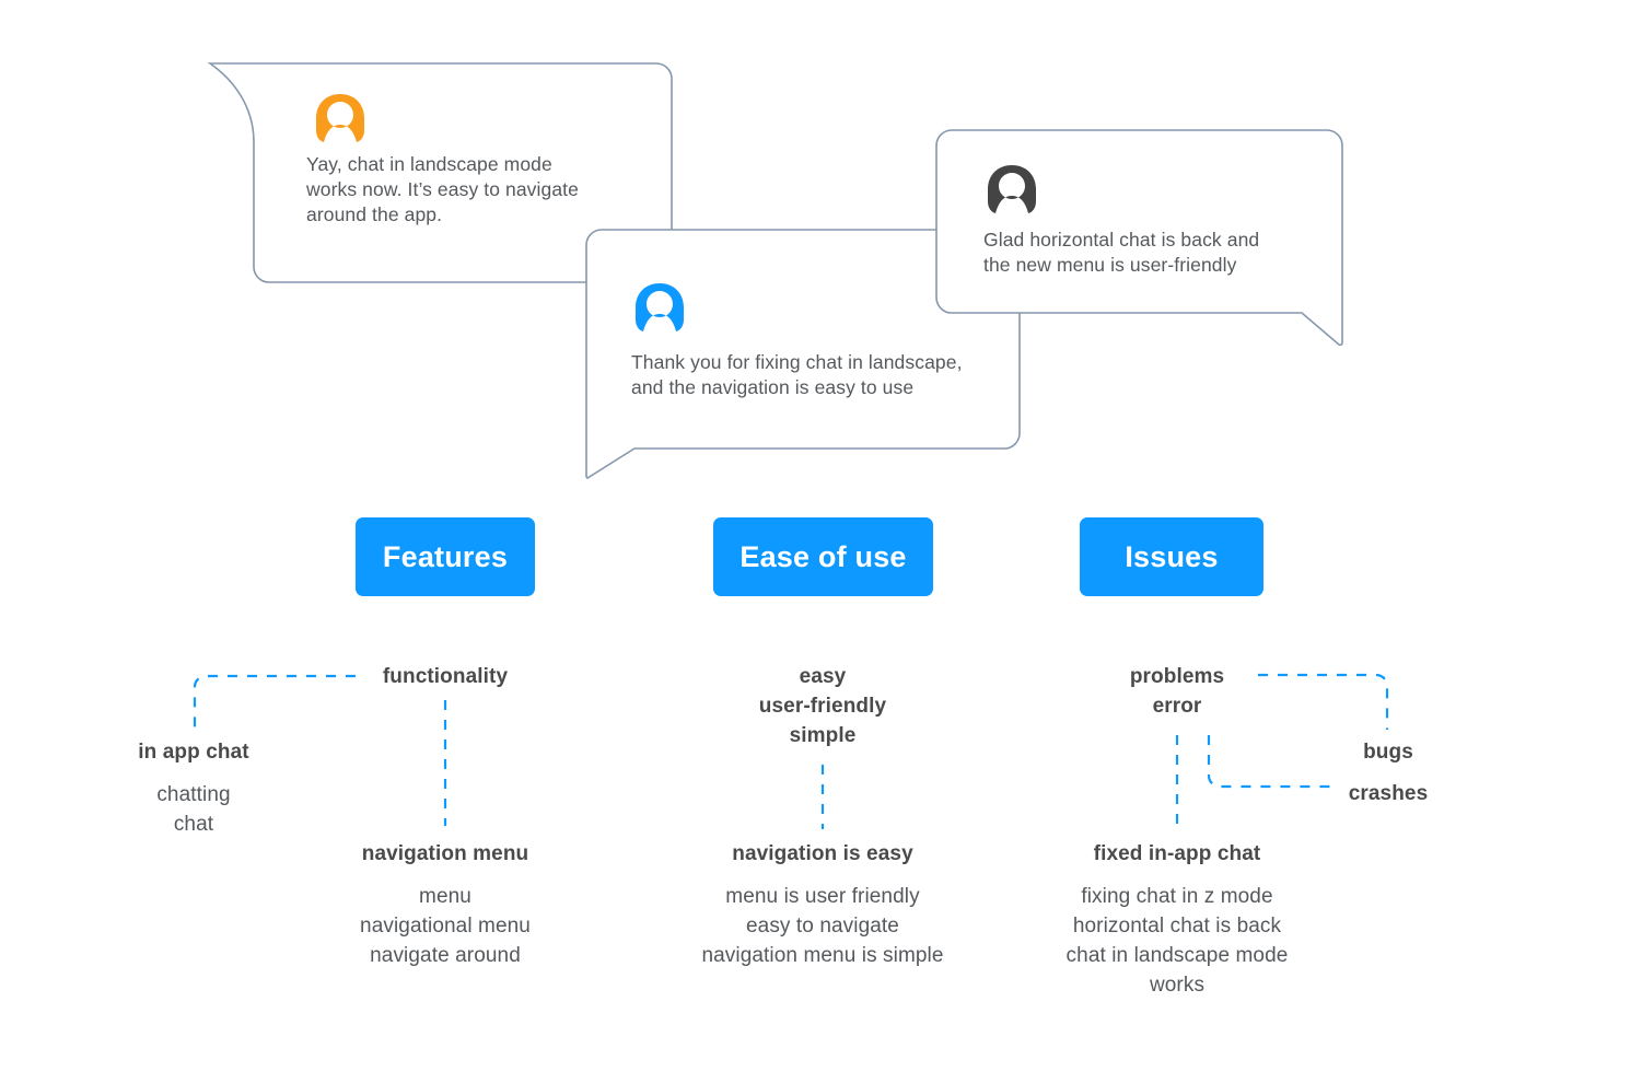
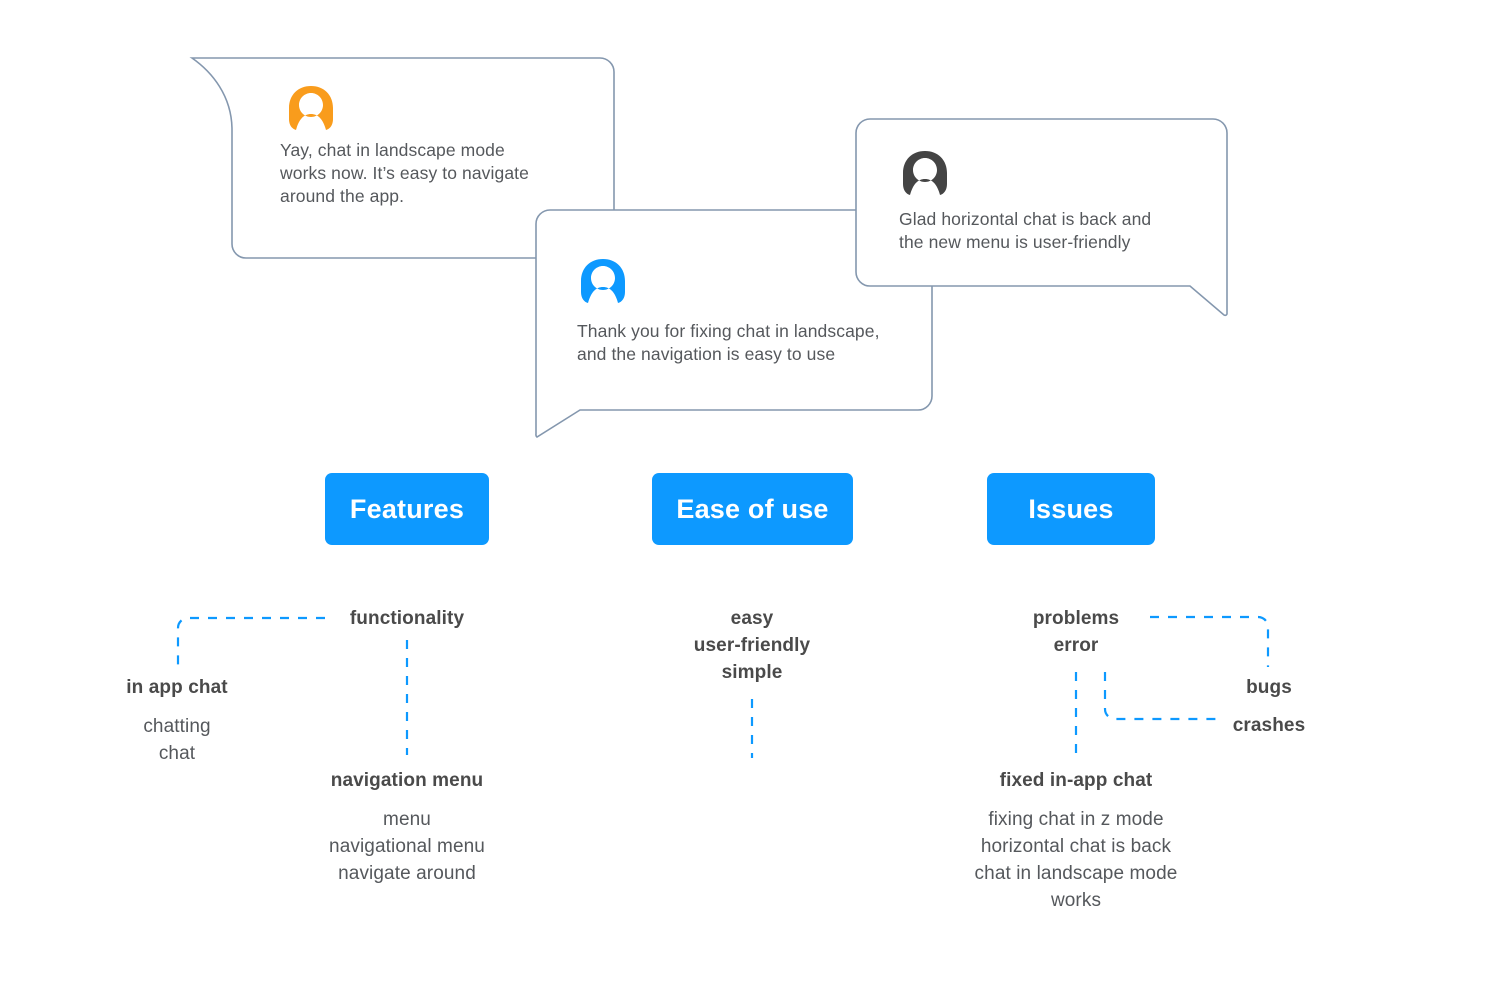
  Yay, chat in landscape mode
  works now. It’s easy to navigate
  around the app.
  Thank you for fixing chat in landscape,
  and the navigation is easy to use
  Glad horizontal chat is back and
  the new menu is user-friendly
  Features
  Ease of use
  Issues
  functionality
  in app chat
  chatting
  chat
  navigation menu
  menu
  navigational menu
  navigate around
  easy
  user-friendly
  simple
- navigation is easy
- menu is user friendly
- easy to navigate
- navigation menu is simple
  problems
  error
  bugs
  crashes
  fixed in-app chat
  fixing chat in z mode
  horizontal chat is back
  chat in landscape mode
  works
